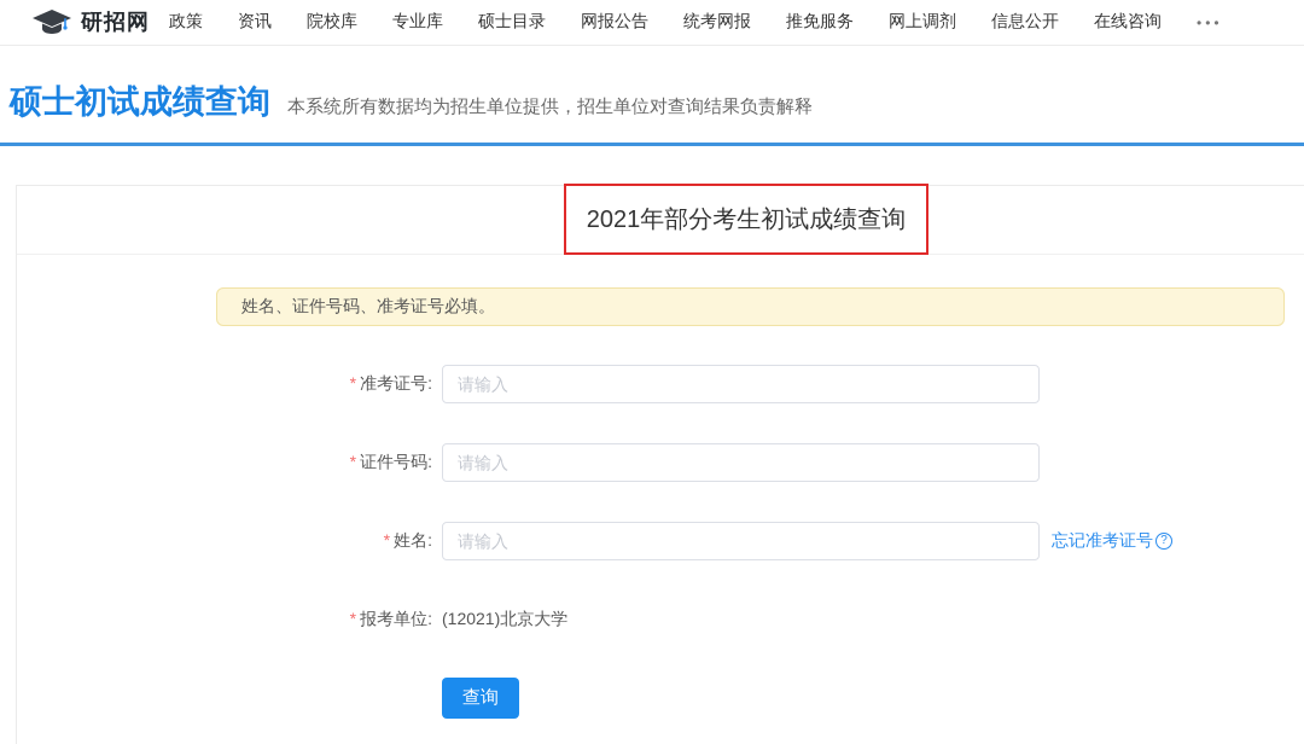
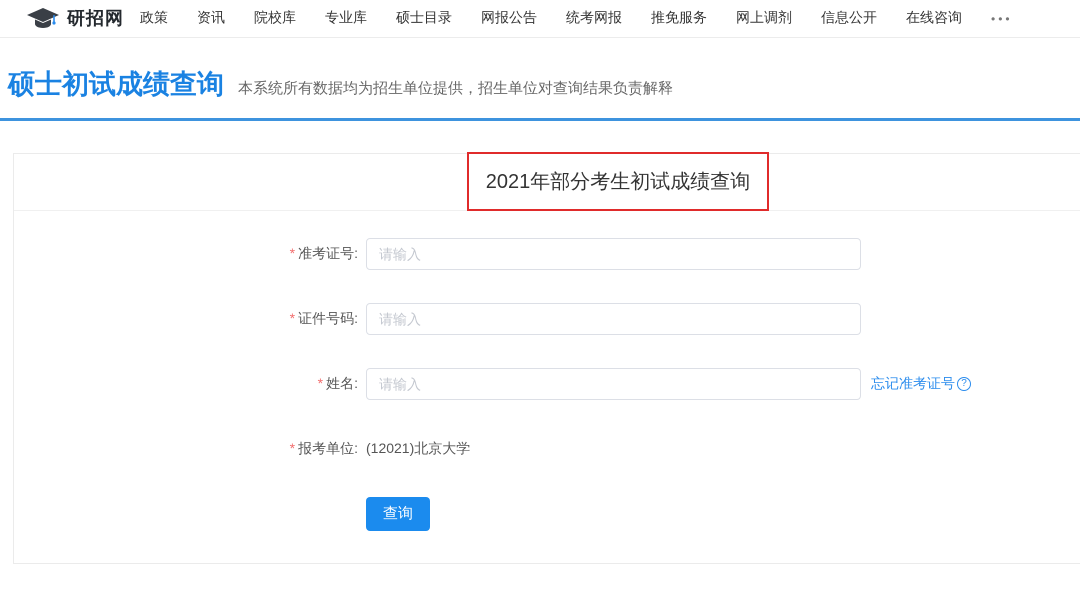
  研招网
  政策
  资讯
  院校库
  专业库
  硕士目录
  网报公告
  统考网报
  推免服务
  网上调剂
  信息公开
  在线咨询
  •••
  硕士初试成绩查询
  本系统所有数据均为招生单位提供，招生单位对查询结果负责解释
  2021年部分考生初试成绩查询
- 姓名、证件号码、准考证号必填。
  * 准考证号:
  请输入
  * 证件号码:
  请输入
  * 姓名:
  请输入
  忘记准考证号
  ?
  * 报考单位:
  (12021)北京大学
  查询
